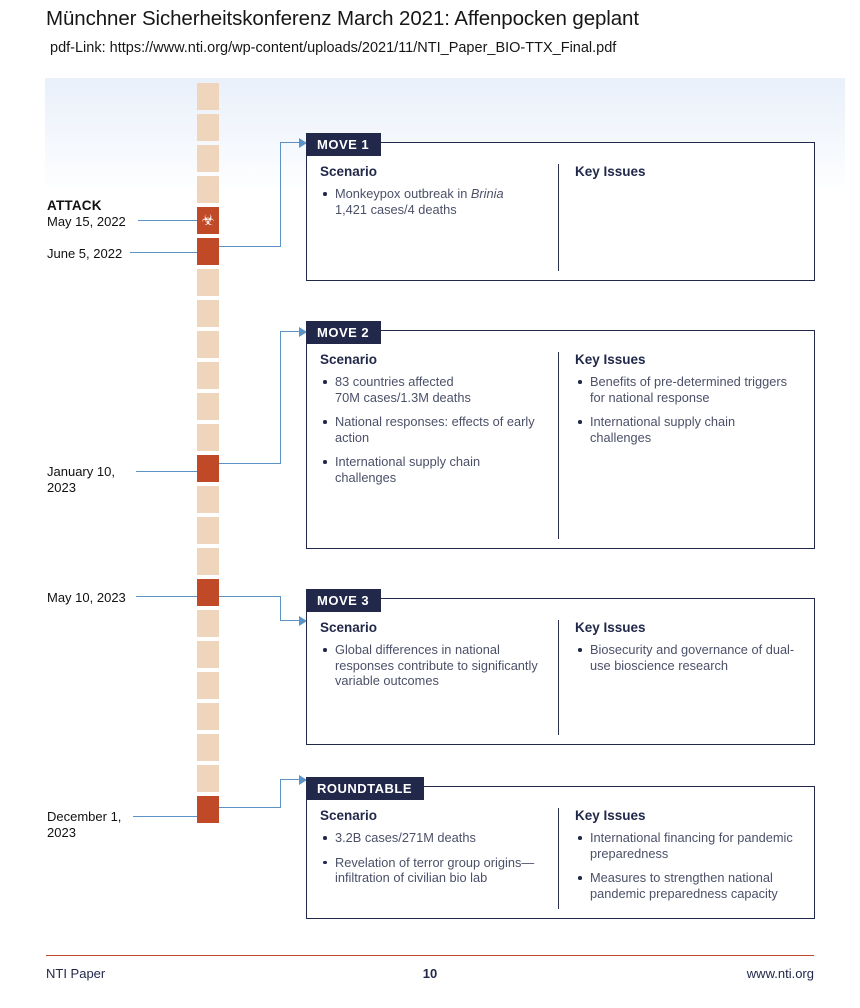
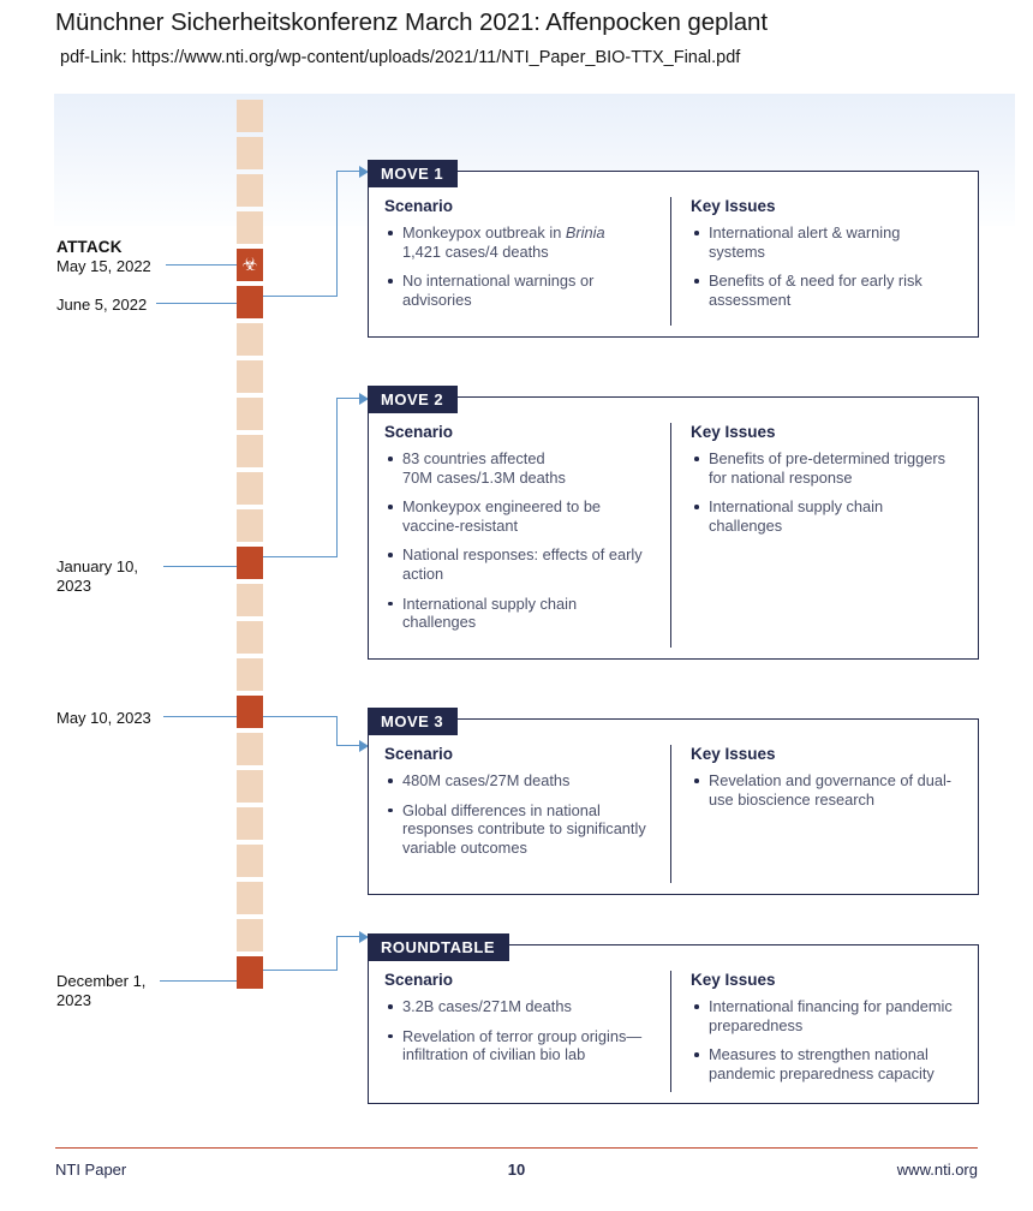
  Münchner Sicherheitskonferenz March 2021: Affenpocken geplant
  pdf-Link: https://www.nti.org/wp-content/uploads/2021/11/NTI_Paper_BIO-TTX_Final.pdf
  ☣
  ATTACK
  May 15, 2022
  June 5, 2022
  January 10,
  2023
  May 10, 2023
  December 1,
  2023
  MOVE 1
  Scenario
  Monkeypox outbreak in Brinia
  1,421 cases/4 deaths
+ No international warnings or advisories
  Key Issues
+ International alert & warning systems
+ Benefits of & need for early risk assessment
  MOVE 2
  Scenario
  83 countries affected
  70M cases/1.3M deaths
+ Monkeypox engineered to be vaccine-resistant
  National responses: effects of early action
  International supply chain challenges
  Key Issues
  Benefits of pre-determined triggers for national response
  International supply chain challenges
  MOVE 3
  Scenario
+ 480M cases/27M deaths
  Global differences in national responses contribute to significantly variable outcomes
  Key Issues
- Biosecurity and governance of dual-use bioscience research
+ Revelation and governance of dual-use bioscience research
  ROUNDTABLE
  Scenario
  3.2B cases/271M deaths
  Revelation of terror group origins—infiltration of civilian bio lab
  Key Issues
  International financing for pandemic preparedness
  Measures to strengthen national pandemic preparedness capacity
  NTI Paper
  10
  www.nti.org
